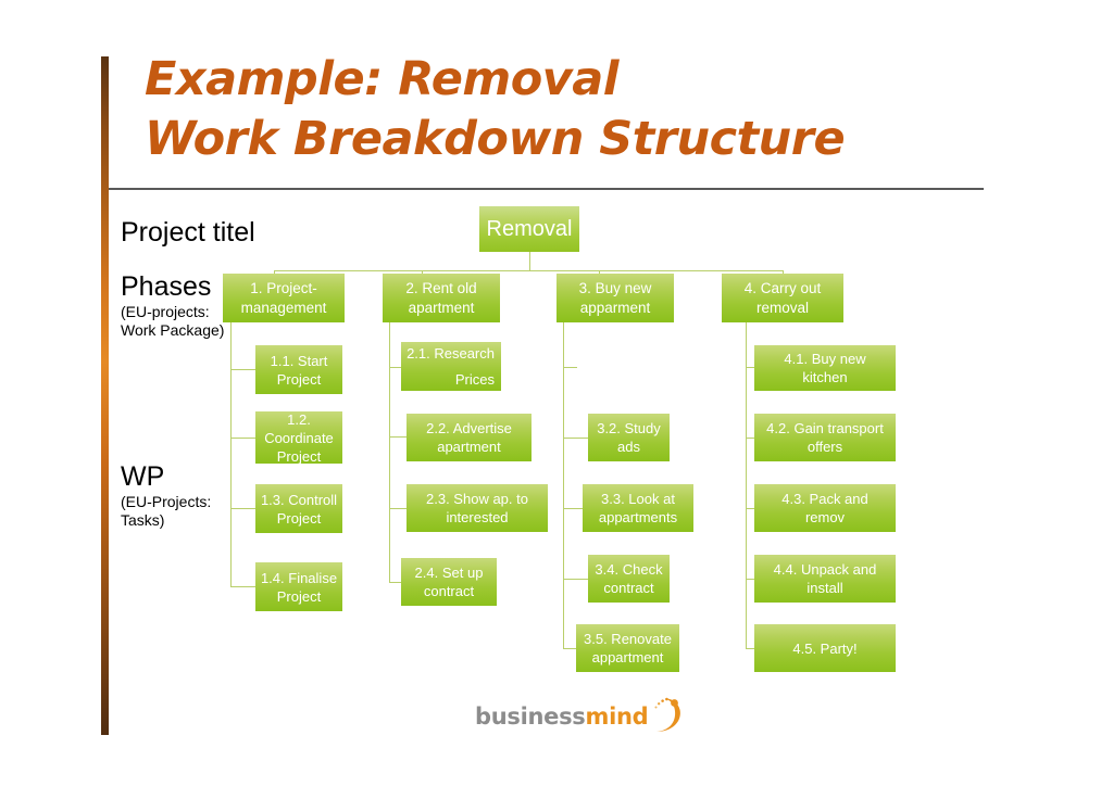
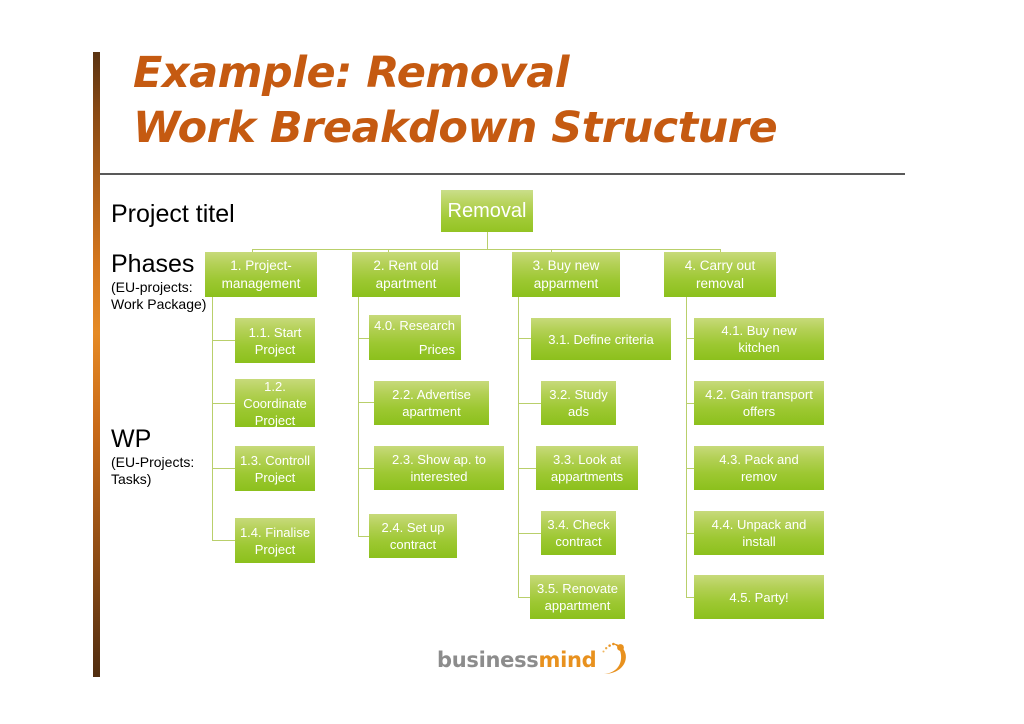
  Example: Removal
  Work Breakdown Structure
  Project titel
  Phases
  (EU-projects:
  Work Package)
  WP
  (EU-Projects:
  Tasks)
  Removal
  1. Project-
  management
  2. Rent old
  apartment
  3. Buy new
  apparment
  4. Carry out
  removal
  1.1. Start
  Project
  1.2.
  Coordinate
  Project
  1.3. Controll
  Project
  1.4. Finalise
  Project
- 2.1. Research
+ 4.0. Research
  Prices
  2.2. Advertise
  apartment
  2.3. Show ap. to
  interested
  2.4. Set up
  contract
+ 3.1. Define criteria
  3.2. Study
  ads
  3.3. Look at
  appartments
  3.4. Check
  contract
  3.5. Renovate
  appartment
  4.1. Buy new
  kitchen
  4.2. Gain transport
  offers
  4.3. Pack and
  remov
  4.4. Unpack and
  install
  4.5. Party!
  businessmind
